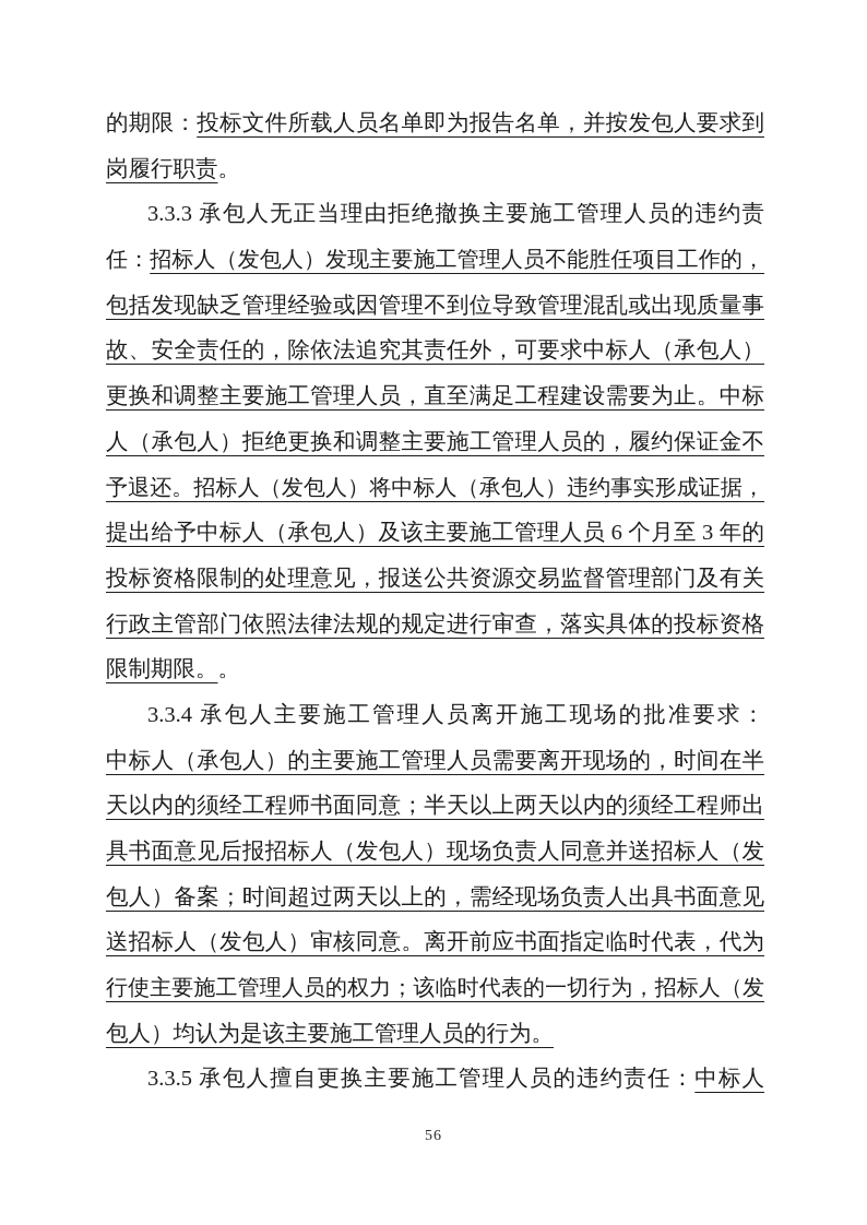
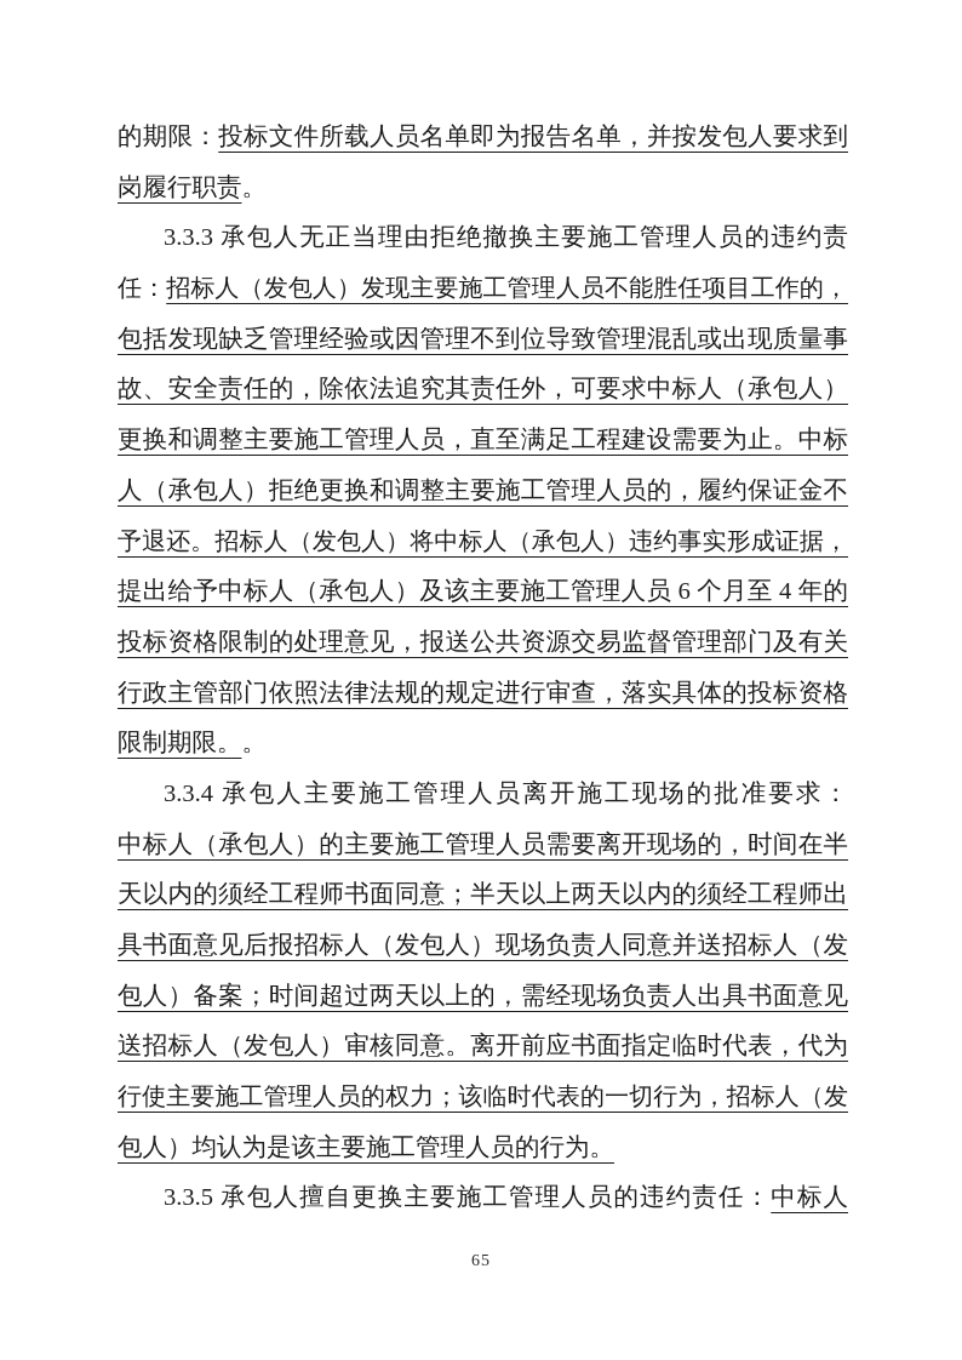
  的期限：投标文件所载人员名单即为报告名单，并按发包人要求到
  岗履行职责。
  3.3.3 承包人无正当理由拒绝撤换主要施工管理人员的违约责
  任：招标人（发包人）发现主要施工管理人员不能胜任项目工作的，
  包括发现缺乏管理经验或因管理不到位导致管理混乱或出现质量事
  故、安全责任的，除依法追究其责任外，可要求中标人（承包人）
  更换和调整主要施工管理人员，直至满足工程建设需要为止。中标
  人（承包人）拒绝更换和调整主要施工管理人员的，履约保证金不
  予退还。招标人（发包人）将中标人（承包人）违约事实形成证据，
- 提出给予中标人（承包人）及该主要施工管理人员 6 个月至 3 年的
+ 提出给予中标人（承包人）及该主要施工管理人员 6 个月至 4 年的
  投标资格限制的处理意见，报送公共资源交易监督管理部门及有关
  行政主管部门依照法律法规的规定进行审查，落实具体的投标资格
  限制期限。。
  3.3.4 承包人主要施工管理人员离开施工现场的批准要求：
  中标人（承包人）的主要施工管理人员需要离开现场的，时间在半
  天以内的须经工程师书面同意；半天以上两天以内的须经工程师出
  具书面意见后报招标人（发包人）现场负责人同意并送招标人（发
  包人）备案；时间超过两天以上的，需经现场负责人出具书面意见
  送招标人（发包人）审核同意。离开前应书面指定临时代表，代为
  行使主要施工管理人员的权力；该临时代表的一切行为，招标人（发
  包人）均认为是该主要施工管理人员的行为。
  3.3.5 承包人擅自更换主要施工管理人员的违约责任：中标人
- 56
+ 65
